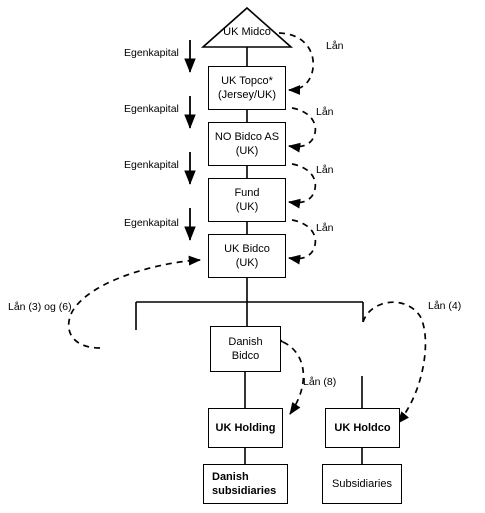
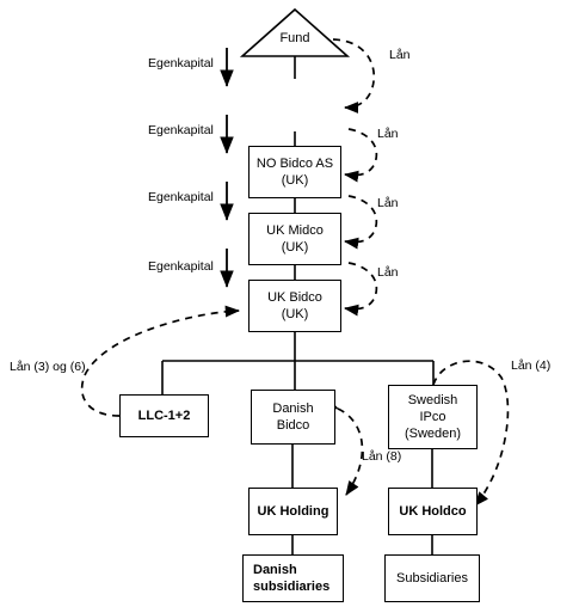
- UK Midco
+ Fund
- UK Topco*
- (Jersey/UK)
  NO Bidco AS
  (UK)
- Fund
+ UK Midco
  (UK)
  UK Bidco
  (UK)
+ LLC-1+2
  Danish
  Bidco
+ Swedish
+ IPco
+ (Sweden)
  UK Holding
  UK Holdco
  Danish
  subsidiaries
  Subsidiaries
  Egenkapital
  Egenkapital
  Egenkapital
  Egenkapital
  Lån
  Lån
  Lån
  Lån
  Lån (3) og (6)
  Lån (4)
  Lån (8)
